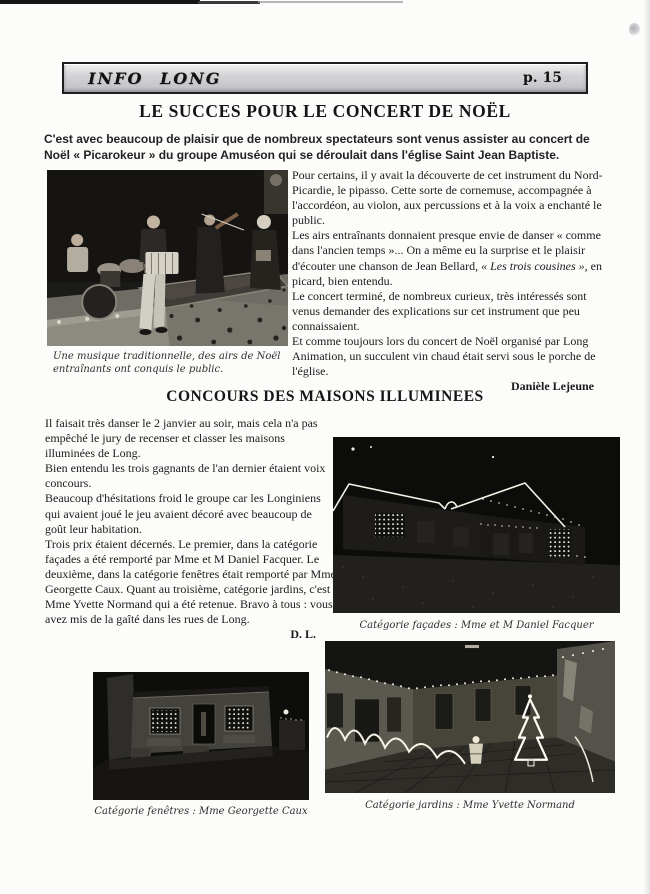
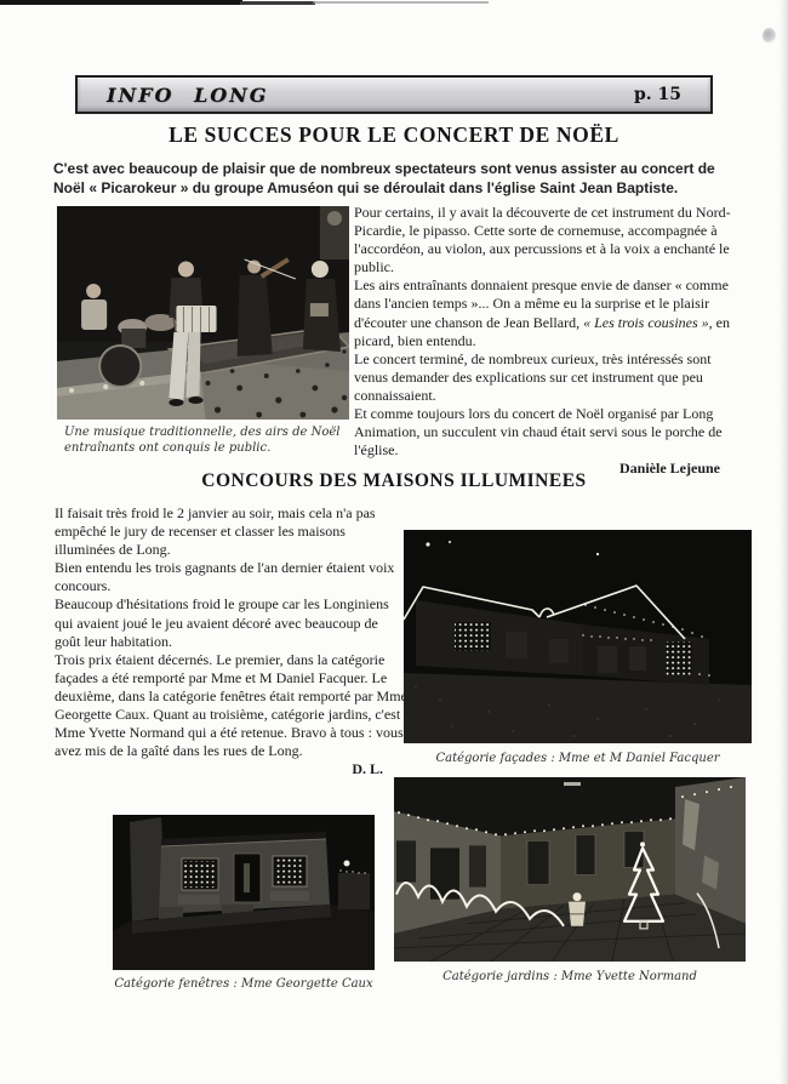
  INFO LONG
  p. 15
  LE SUCCES POUR LE CONCERT DE NOËL
  C'est avec beaucoup de plaisir que de nombreux spectateurs sont venus assister au concert de Noël « Picarokeur » du groupe Amuséon qui se déroulait dans l'église Saint Jean Baptiste.
  Une musique traditionnelle, des airs de Noël entraînants ont conquis le public.
  Pour certains, il y avait la découverte de cet instrument du Nord-Picardie, le pipasso. Cette sorte de cornemuse, accompagnée à l'accordéon, au violon, aux percussions et à la voix a enchanté le public.
  Les airs entraînants donnaient presque envie de danser « comme dans l'ancien temps »... On a même eu la surprise et le plaisir d'écouter une chanson de Jean Bellard, « Les trois cousines », en picard, bien entendu.
  Le concert terminé, de nombreux curieux, très intéressés sont venus demander des explications sur cet instrument que peu connaissaient.
  Et comme toujours lors du concert de Noël organisé par Long Animation, un succulent vin chaud était servi sous le porche de l'église.
  Danièle Lejeune
  CONCOURS DES MAISONS ILLUMINEES
- Il faisait très danser le 2 janvier au soir, mais cela n'a pas empêché le jury de recenser et classer les maisons illuminées de Long.
+ Il faisait très froid le 2 janvier au soir, mais cela n'a pas empêché le jury de recenser et classer les maisons illuminées de Long.
  Bien entendu les trois gagnants de l'an dernier étaient voix concours.
  Beaucoup d'hésitations froid le groupe car les Longiniens qui avaient joué le jeu avaient décoré avec beaucoup de goût leur habitation.
  Trois prix étaient décernés. Le premier, dans la catégorie façades a été remporté par Mme et M Daniel Facquer. Le deuxième, dans la catégorie fenêtres était remporté par Mm Georgette Caux. Quant au troisième, catégorie jardins, c'est Mme Yvette Normand qui a été retenue. Bravo à tous : vous avez mis de la gaîté dans les rues de Long.
  D. L.
  Catégorie façades : Mme et M Daniel Facquer
  Catégorie fenêtres : Mme Georgette Caux
  Catégorie jardins : Mme Yvette Normand
